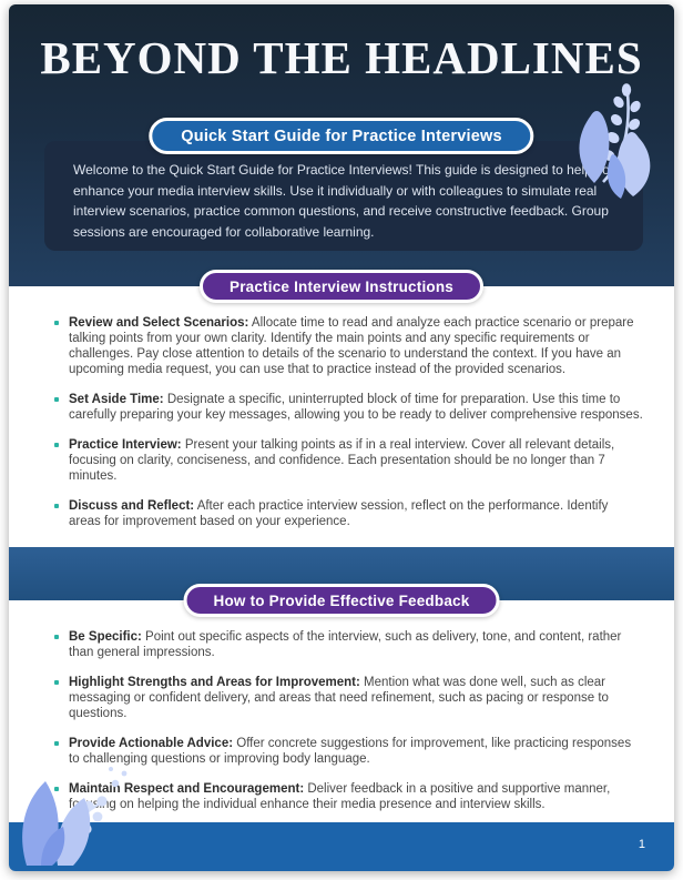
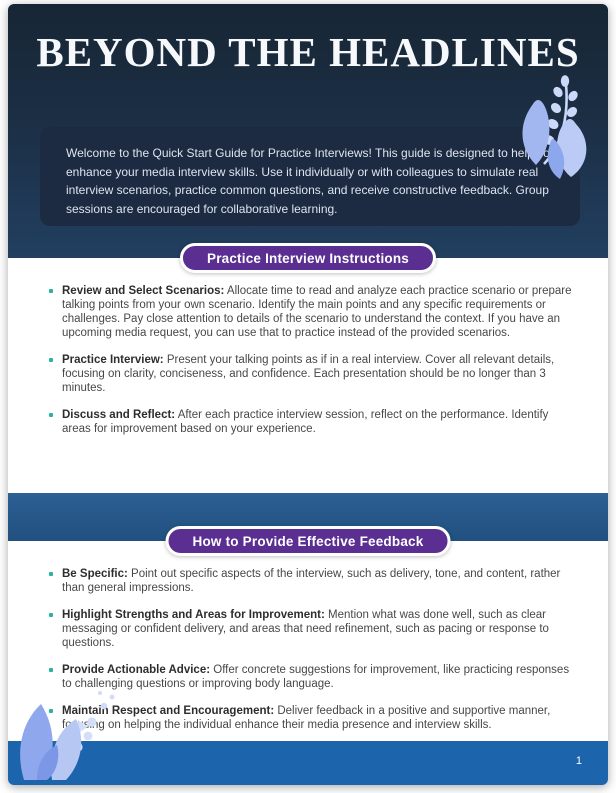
  BEYOND THE HEADLINES
- Quick Start Guide for Practice Interviews
  Welcome to the Quick Start Guide for Practice Interviews! This guide is designed to helo enhance your media interview skills. Use it individually or with colleagues to simulate real interview scenarios, practice common questions, and receive constructive feedback. Group sessions are encouraged for collaborative learning.
  Practice Interview Instructions
- Review and Select Scenarios: Allocate time to read and analyze each practice scenario or prepare talking points from your own clarity. Identify the main points and any specific requirements or challenges. Pay close attention to details of the scenario to understand the context. If you have an upcoming media request, you can use that to practice instead of the provided scenarios.
+ Review and Select Scenarios: Allocate time to read and analyze each practice scenario or prepare talking points from your own scenario. Identify the main points and any specific requirements or challenges. Pay close attention to details of the scenario to understand the context. If you have an upcoming media request, you can use that to practice instead of the provided scenarios.
- Set Aside Time: Designate a specific, uninterrupted block of time for preparation. Use this time to carefully preparing your key messages, allowing you to be ready to deliver comprehensive responses.
- Practice Interview: Present your talking points as if in a real interview. Cover all relevant details, focusing on clarity, conciseness, and confidence. Each presentation should be no longer than 7 minutes.
+ Practice Interview: Present your talking points as if in a real interview. Cover all relevant details, focusing on clarity, conciseness, and confidence. Each presentation should be no longer than 3 minutes.
  Discuss and Reflect: After each practice interview session, reflect on the performance. Identify areas for improvement based on your experience.
  How to Provide Effective Feedback
  Be Specific: Point out specific aspects of the interview, such as delivery, tone, and content, rather than general impressions.
  Highlight Strengths and Areas for Improvement: Mention what was done well, such as clear messaging or confident delivery, and areas that need refinement, such as pacing or response to questions.
  Provide Actionable Advice: Offer concrete suggestions for improvement, like practicing responses to challenging questions or improving body language.
  Maintain Respect and Encouragement: Deliver feedback in a positive and supportive manner, fg on helping the individual enhance their media presence and interview skills.
  1
